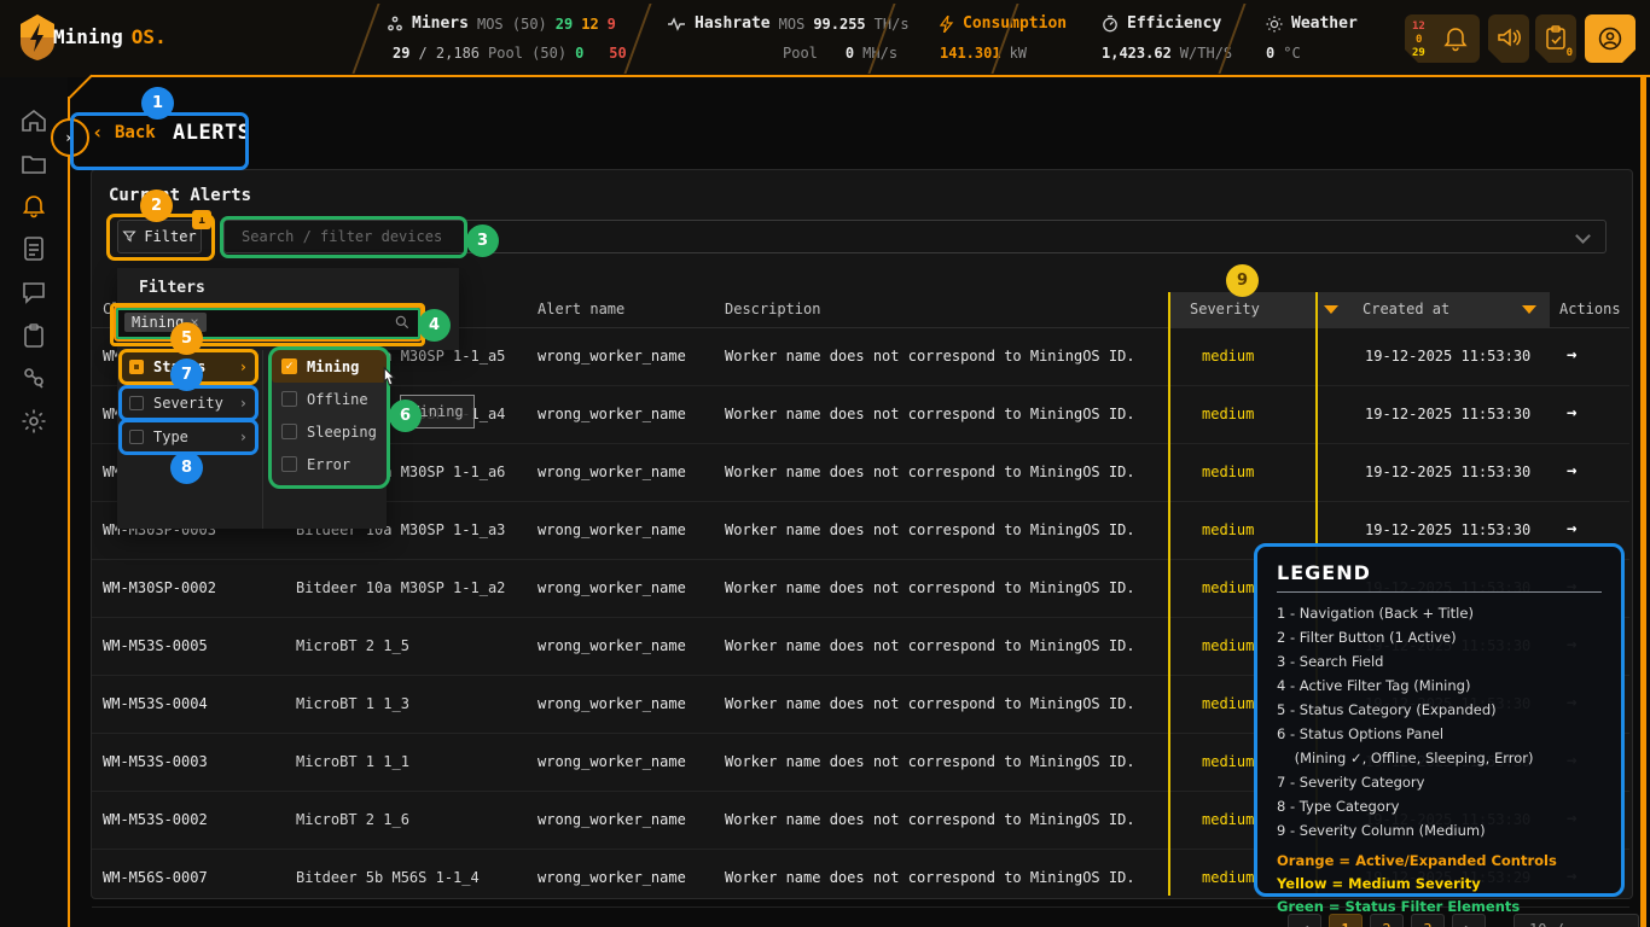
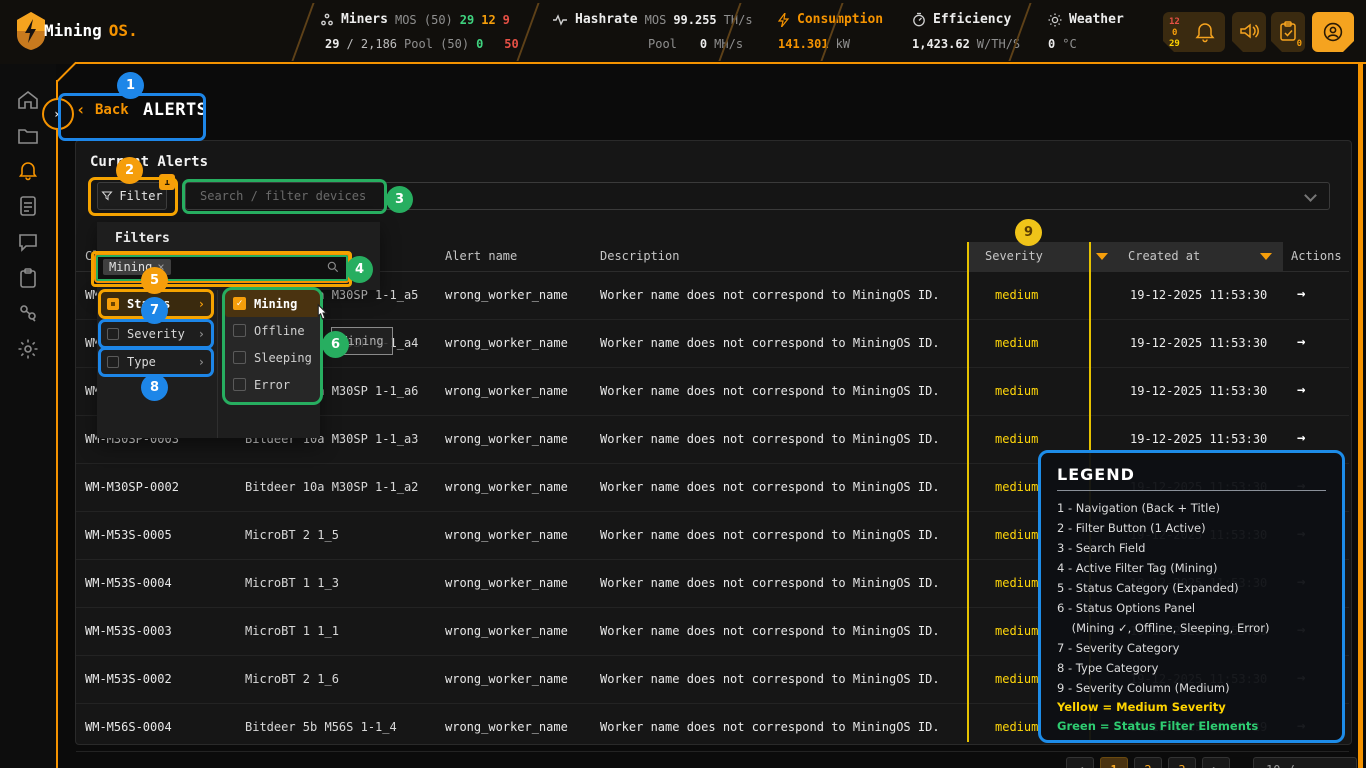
  Mining
  OS.
  Miners
  MOS (50)
  29
  12
  9
  29
  / 2,186
  Pool (50)
  0
  50
  Hashrate
  MOS
  99.255
  T/s
  Pool
  0
  M/s
  Consumption
  141.301
  kW
  Efficiency
  1,423.62
  W/TH/
  Weather
  0
  °C
  12
  0
  29
  0
  »
  ‹
  Back
  ALERTS
  Curt Alerts
  Filter
  1
  Search / filter devices
  Alert name
  Description
  Severity
  Created at
  Actions
  wrong_worker_name
  Worker name does not correspond to MiningOS ID.
  medium
  19-12-2025 11:53:30
  →
  wrong_worker_name
  Worker name does not correspond to MiningOS ID.
  medium
  19-12-2025 11:53:30
  →
  wrong_worker_name
  Worker name does not correspond to MiningOS ID.
  medium
  19-12-2025 11:53:30
  →
  WM-M30SP-0003
  Bitdeer 10a M30SP 1-1_a3
  wrong_worker_name
  Worker name does not correspond to MiningOS ID.
  medium
  19-12-2025 11:53:30
  →
  WM-M30SP-0002
  Bitdeer 10a M30SP 1-1_a2
  wrong_worker_name
  Worker name does not correspond to MiningOS ID.
  medium
  WM-M53S-0005
  MicroBT 2 1_5
  wrong_worker_name
  Worker name does not correspond to MiningOS ID.
  medium
  WM-M53S-0004
  MicroBT 1 1_3
  wrong_worker_name
  Worker name does not correspond to MiningOS ID.
  medium
  WM-M53S-0003
  MicroBT 1 1_1
  wrong_worker_name
  Worker name does not correspond to MiningOS ID.
  medium
  WM-M53S-0002
  MicroBT 2 1_6
  wrong_worker_name
  Worker name does not correspond to MiningOS ID.
  medium
- WM-M56S-0007
+ WM-M56S-0004
  Bitdeer 5b M56S 1-1_4
  wrong_worker_name
  Worker name does not correspond to MiningOS ID.
  medium
  Filters
  Minin
  ×
  ›
  Severity
  ›
  Type
  ›
  ✓
  Mining
  Offline
  Sleeping
  Error
  ining
  1
  2
  3
  4
  5
  6
  7
  8
  9
  LEGEND
  1 - Navigation (Back + Title)
  2 - Filter Button (1 Active)
  3 - Search Field
  4 - Active Filter Tag (Mining)
  5 - Status Category (Expanded)
  6 - Status Options Panel
  (Mining ✓, Offline, Sleeping, Error)
  7 - Severity Category
  8 - Type Category
  9 - Severity Column (Medium)
- Orange = Active/Expanded Controls
  Yellow = Medium Severity
  Green = Status Filter Elements
